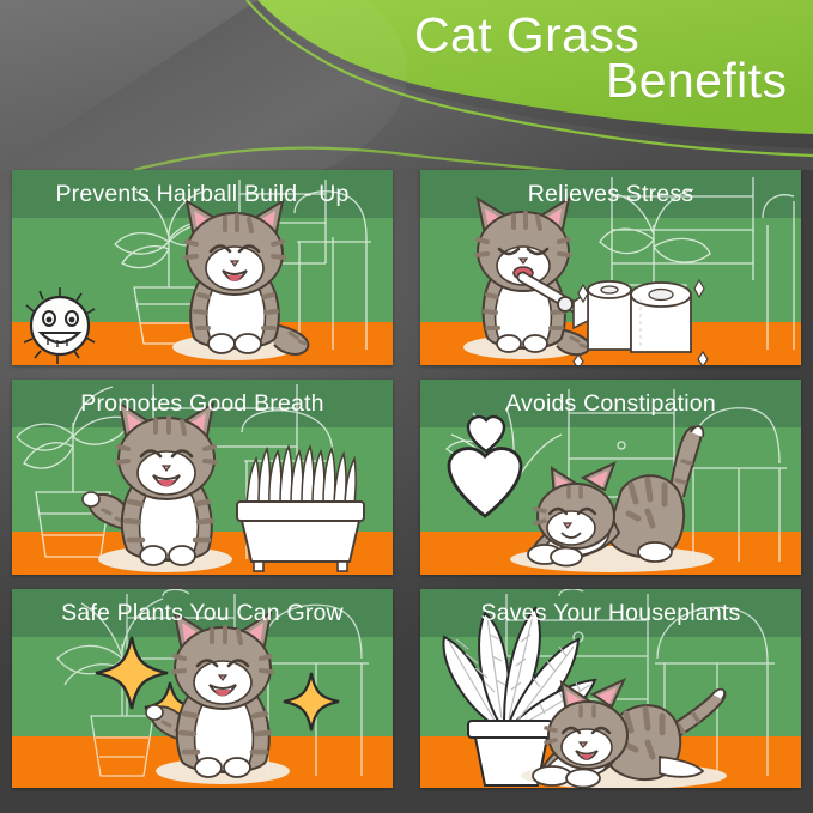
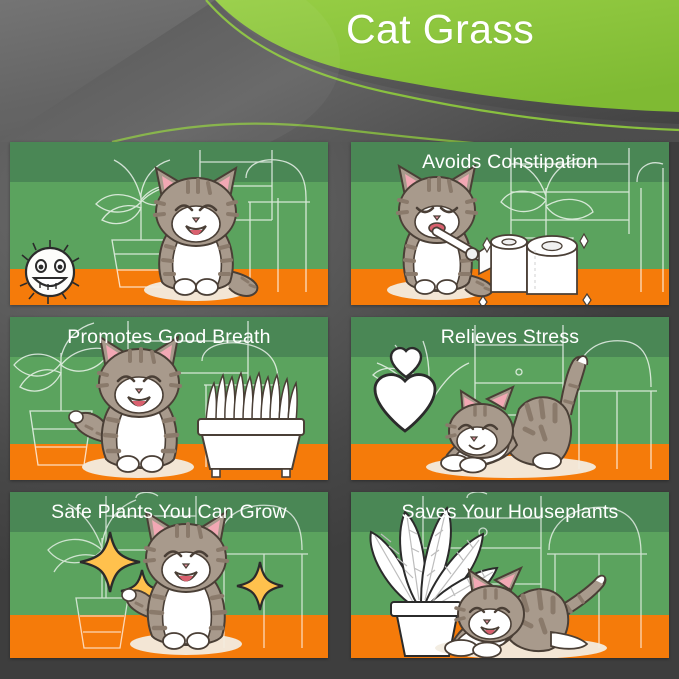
  Cat Grass
- Benefits
- Prevents Hairball Build - Up
- Relieves Stress
+ Avoids Constipation
  Promotes Good Breath
- Avoids Constipation
+ Relieves Stress
  Safe Plants You Can Grow
  Saves Your Houseplants
